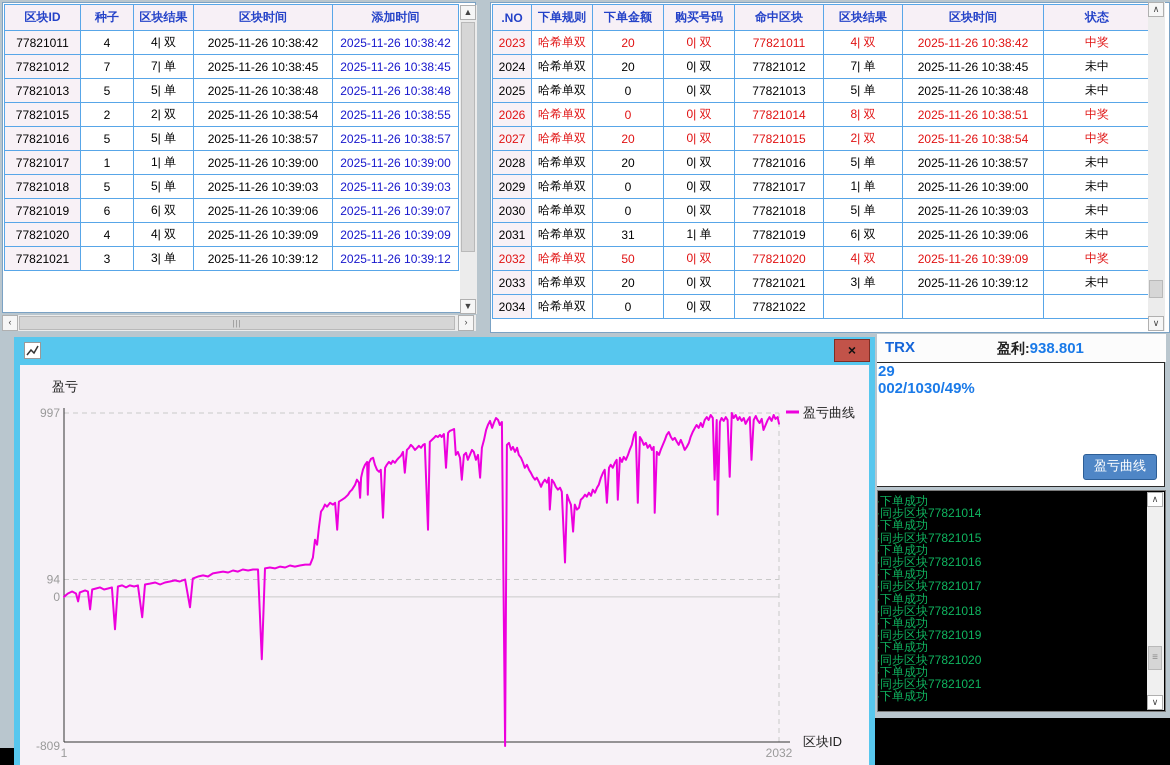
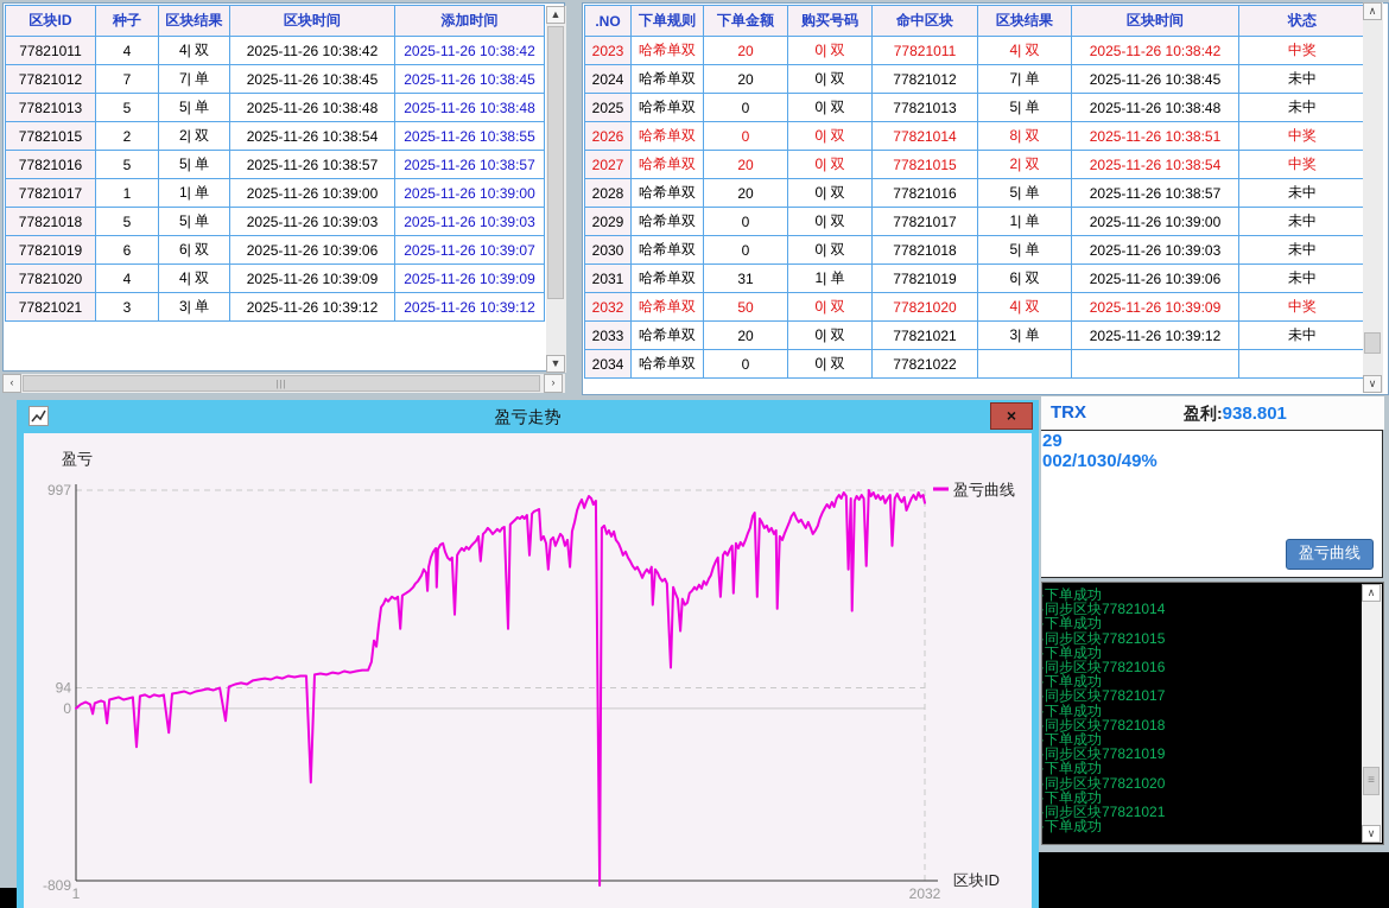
  区块ID	种子	区块结果	区块时间	添加时间
  77821011	4	4| 双	2025-11-26 10:38:42	2025-11-26 10:38:42
  77821012	7	7| 单	2025-11-26 10:38:45	2025-11-26 10:38:45
  77821013	5	5| 单	2025-11-26 10:38:48	2025-11-26 10:38:48
  77821015	2	2| 双	2025-11-26 10:38:54	2025-11-26 10:38:55
  77821016	5	5| 单	2025-11-26 10:38:57	2025-11-26 10:38:57
  77821017	1	1| 单	2025-11-26 10:39:00	2025-11-26 10:39:00
  77821018	5	5| 单	2025-11-26 10:39:03	2025-11-26 10:39:03
  77821019	6	6| 双	2025-11-26 10:39:06	2025-11-26 10:39:07
  77821020	4	4| 双	2025-11-26 10:39:09	2025-11-26 10:39:09
  77821021	3	3| 单	2025-11-26 10:39:12	2025-11-26 10:39:12
  ▲
  ▼
  ‹
  |||
  ›
  .NO	下单规则	下单金额	购买号码	命中区块	区块结果	区块时间	状态
  2023	哈希单双	20	0| 双	77821011	4| 双	2025-11-26 10:38:42	中奖
  2024	哈希单双	20	0| 双	77821012	7| 单	2025-11-26 10:38:45	未中
  2025	哈希单双	0	0| 双	77821013	5| 单	2025-11-26 10:38:48	未中
  2026	哈希单双	0	0| 双	77821014	8| 双	2025-11-26 10:38:51	中奖
  2027	哈希单双	20	0| 双	77821015	2| 双	2025-11-26 10:38:54	中奖
  2028	哈希单双	20	0| 双	77821016	5| 单	2025-11-26 10:38:57	未中
  2029	哈希单双	0	0| 双	77821017	1| 单	2025-11-26 10:39:00	未中
  2030	哈希单双	0	0| 双	77821018	5| 单	2025-11-26 10:39:03	未中
  2031	哈希单双	31	1| 单	77821019	6| 双	2025-11-26 10:39:06	未中
  2032	哈希单双	50	0| 双	77821020	4| 双	2025-11-26 10:39:09	中奖
  2033	哈希单双	20	0| 双	77821021	3| 单	2025-11-26 10:39:12	未中
  2034	哈希单双	0	0| 双	77821022
  ∧
  ∨
  TRX
  盈利:938.801
  29
  002/1030/49%
  盈亏曲线
  ·下单成功
  ·同步区块77821014
  ·下单成功
  ·同步区块77821015
  ·下单成功
  ·同步区块77821016
  ·下单成功
  ·同步区块77821017
  ·下单成功
  ·同步区块77821018
  ·下单成功
  ·同步区块77821019
  ·下单成功
  ·同步区块77821020
  ·下单成功
  ·同步区块77821021
  ·下单成功
  ∧
  ≡
  ∨
+ 盈亏走势
  ×
  997
  94
  0
  -809
  1
  2032
  盈亏
  区块ID
  盈亏曲线
